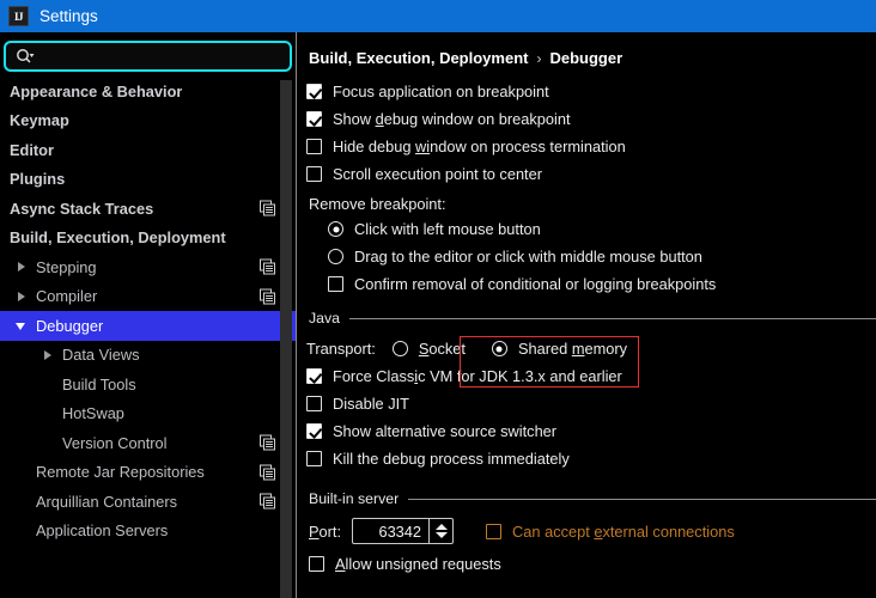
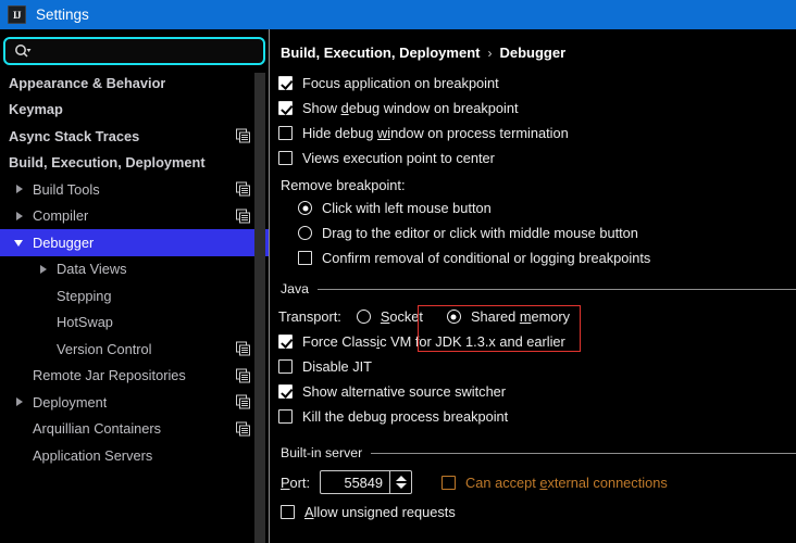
  IJ
  Settings
  Appearance & Behavior
  Keymap
- Editor
- Plugins
  Async Stack Traces
  Build, Execution, Deployment
- Stepping
+ Build Tools
  Compiler
  Debugger
  Data Views
- Build Tools
+ Stepping
  HotSwap
  Version Control
  Remote Jar Repositories
+ Deployment
  Arquillian Containers
  Application Servers
  Build, Execution, Deployment
  ›
  Debugger
  Focus application on breakpoint
  Show debug window on breakpoint
  Hide debug window on process termination
- Scroll execution point to center
+ Views execution point to center
  Remove breakpoint:
  Click with left mouse button
  Drag to the editor or click with middle mouse button
  Confirm removal of conditional or logging breakpoints
  Java
  Transport:
  Socket
  Shared memory
  Force Classic VM for JDK 1.3.x and earlier
  Disable JIT
  Show alternative source switcher
- Kill the debug process immediately
+ Kill the debug process breakpoint
  Built-in server
  Port:
- 63342
+ 55849
  Can accept external connections
  Allow unsigned requests
